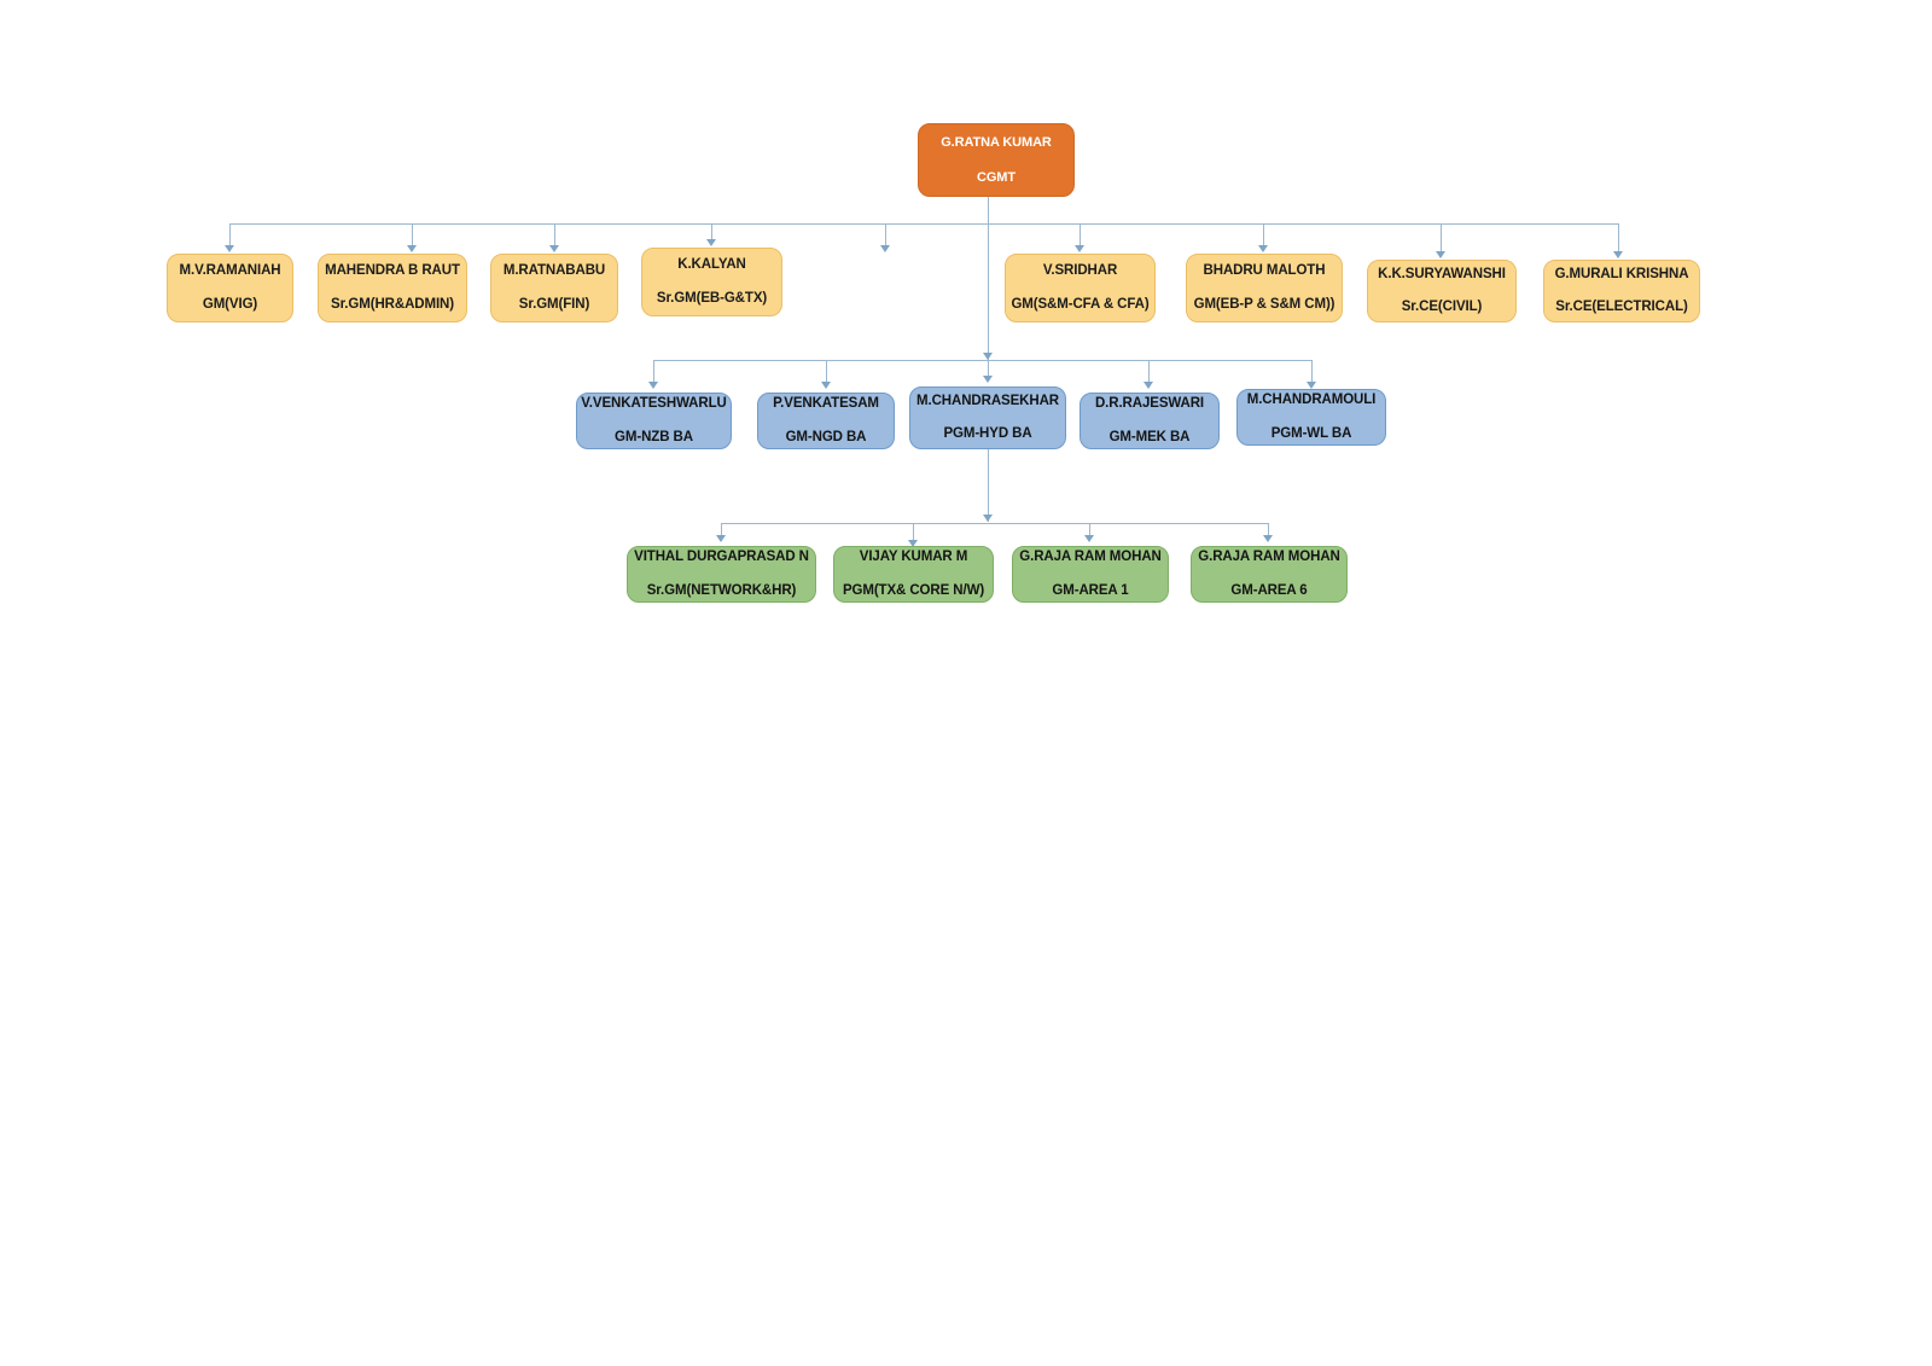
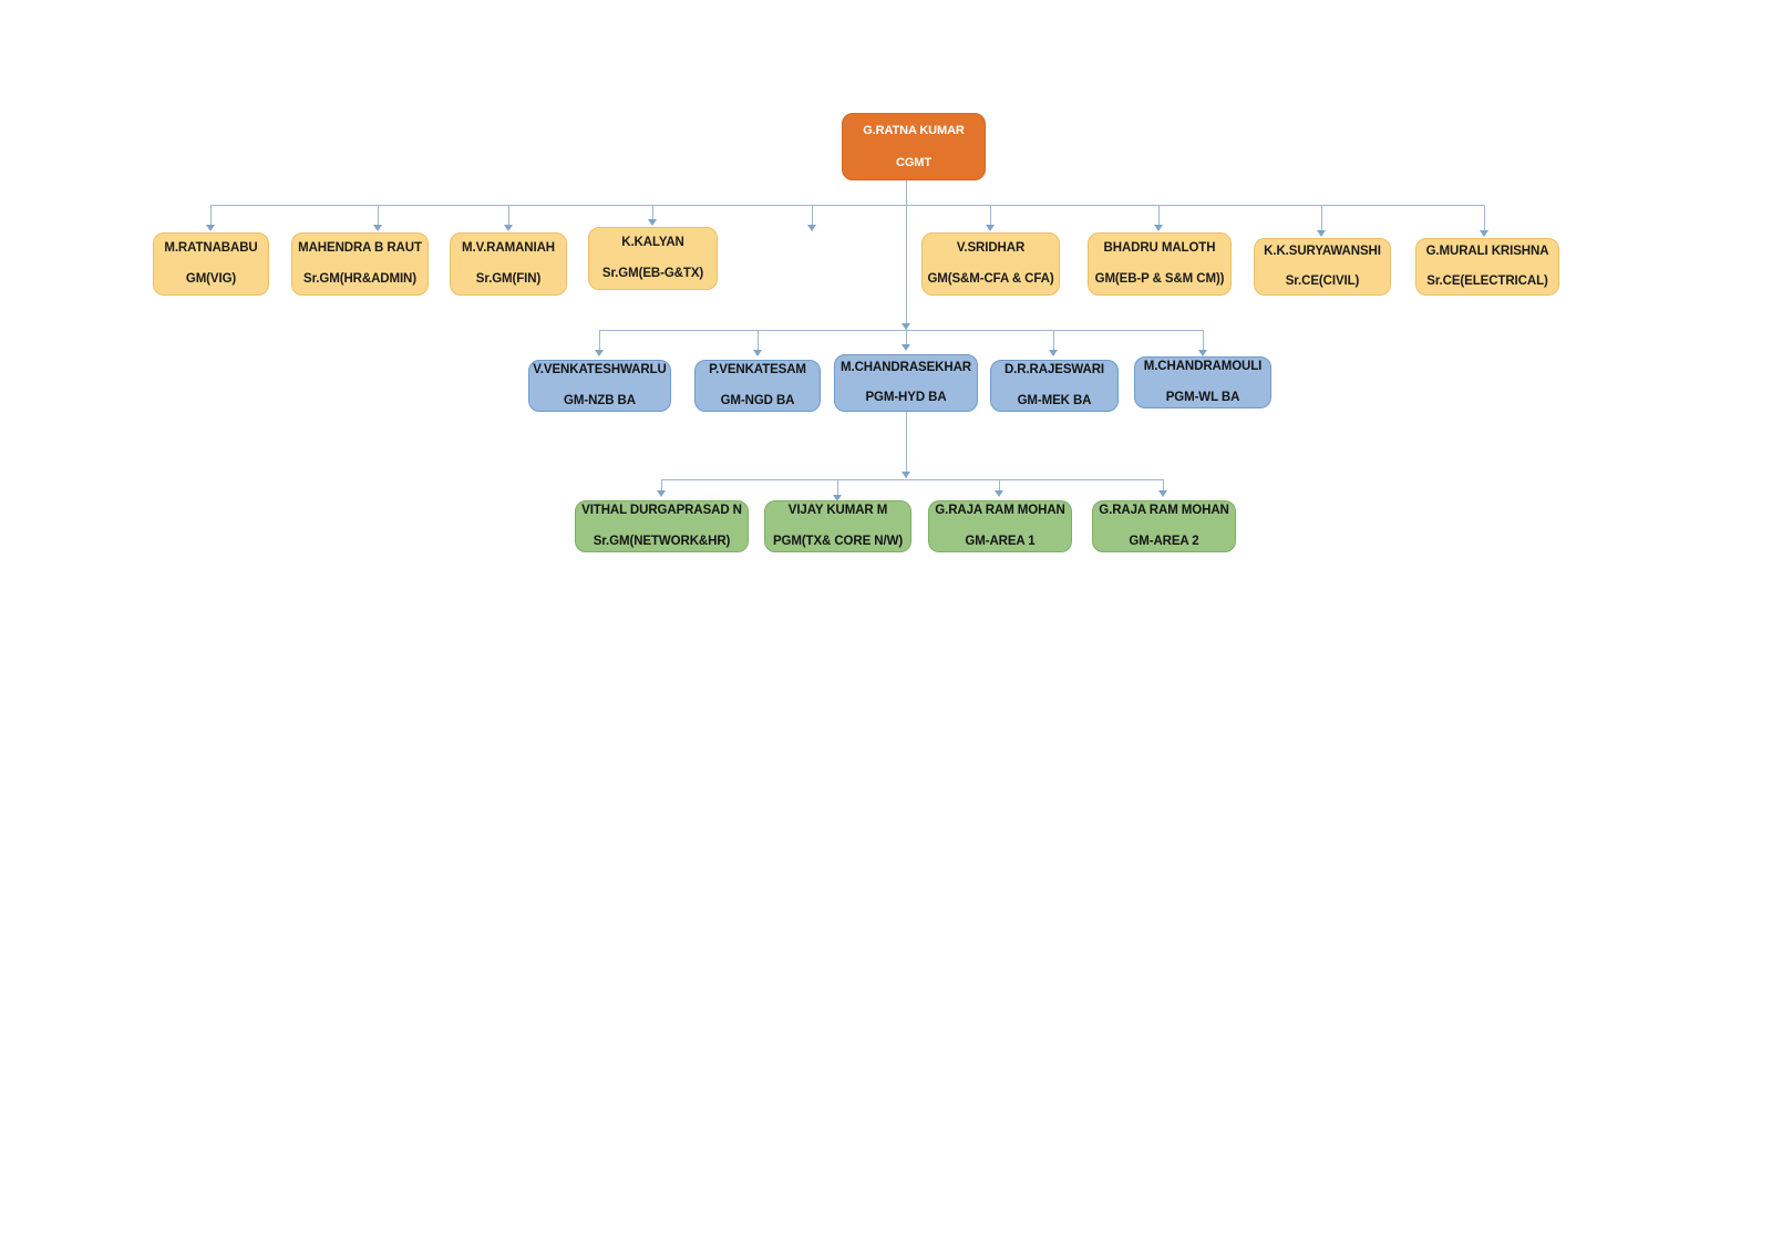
  G.RATNA KUMAR
  CGMT
- M.V.RAMANIAH
+ M.RATNABABU
  GM(VIG)
  MAHENDRA B RAUT
  Sr.GM(HR&ADMIN)
- M.RATNABABU
+ M.V.RAMANIAH
  Sr.GM(FIN)
  K.KALYAN
  Sr.GM(EB-G&TX)
  V.SRIDHAR
  GM(S&M-CFA & CFA)
  BHADRU MALOTH
  GM(EB-P & S&M CM))
  K.K.SURYAWANSHI
  Sr.CE(CIVIL)
  G.MURALI KRISHNA
  Sr.CE(ELECTRICAL)
  V.VENKATESHWARLU
  GM-NZB BA
  P.VENKATESAM
  GM-NGD BA
  M.CHANDRASEKHAR
  PGM-HYD BA
  D.R.RAJESWARI
  GM-MEK BA
  M.CHANDRAMOULI
  PGM-WL BA
  VITHAL DURGAPRASAD N
  Sr.GM(NETWORK&HR)
  VIJAY KUMAR M
  PGM(TX& CORE N/W)
  G.RAJA RAM MOHAN
  GM-AREA 1
  G.RAJA RAM MOHAN
- GM-AREA 6
+ GM-AREA 2
